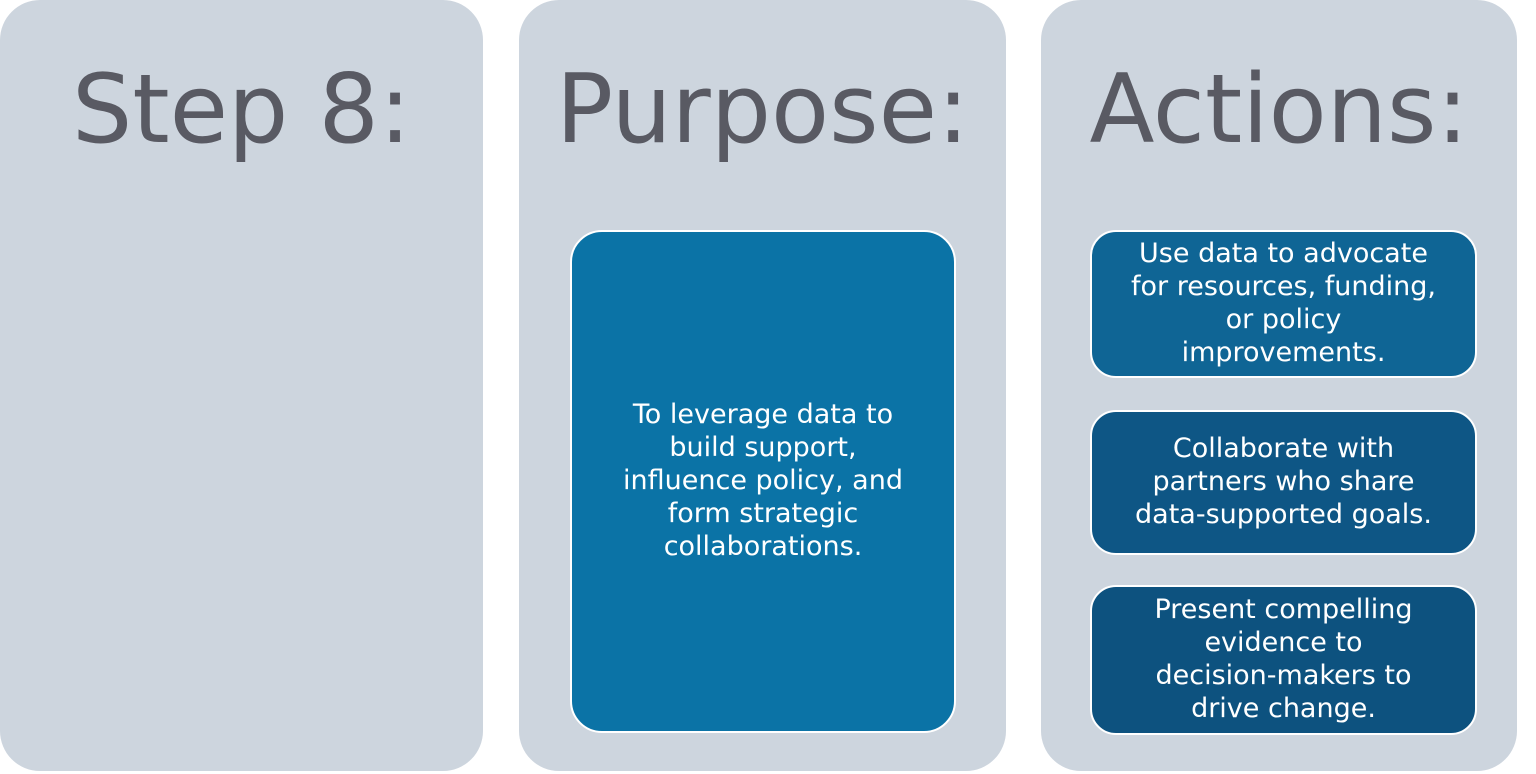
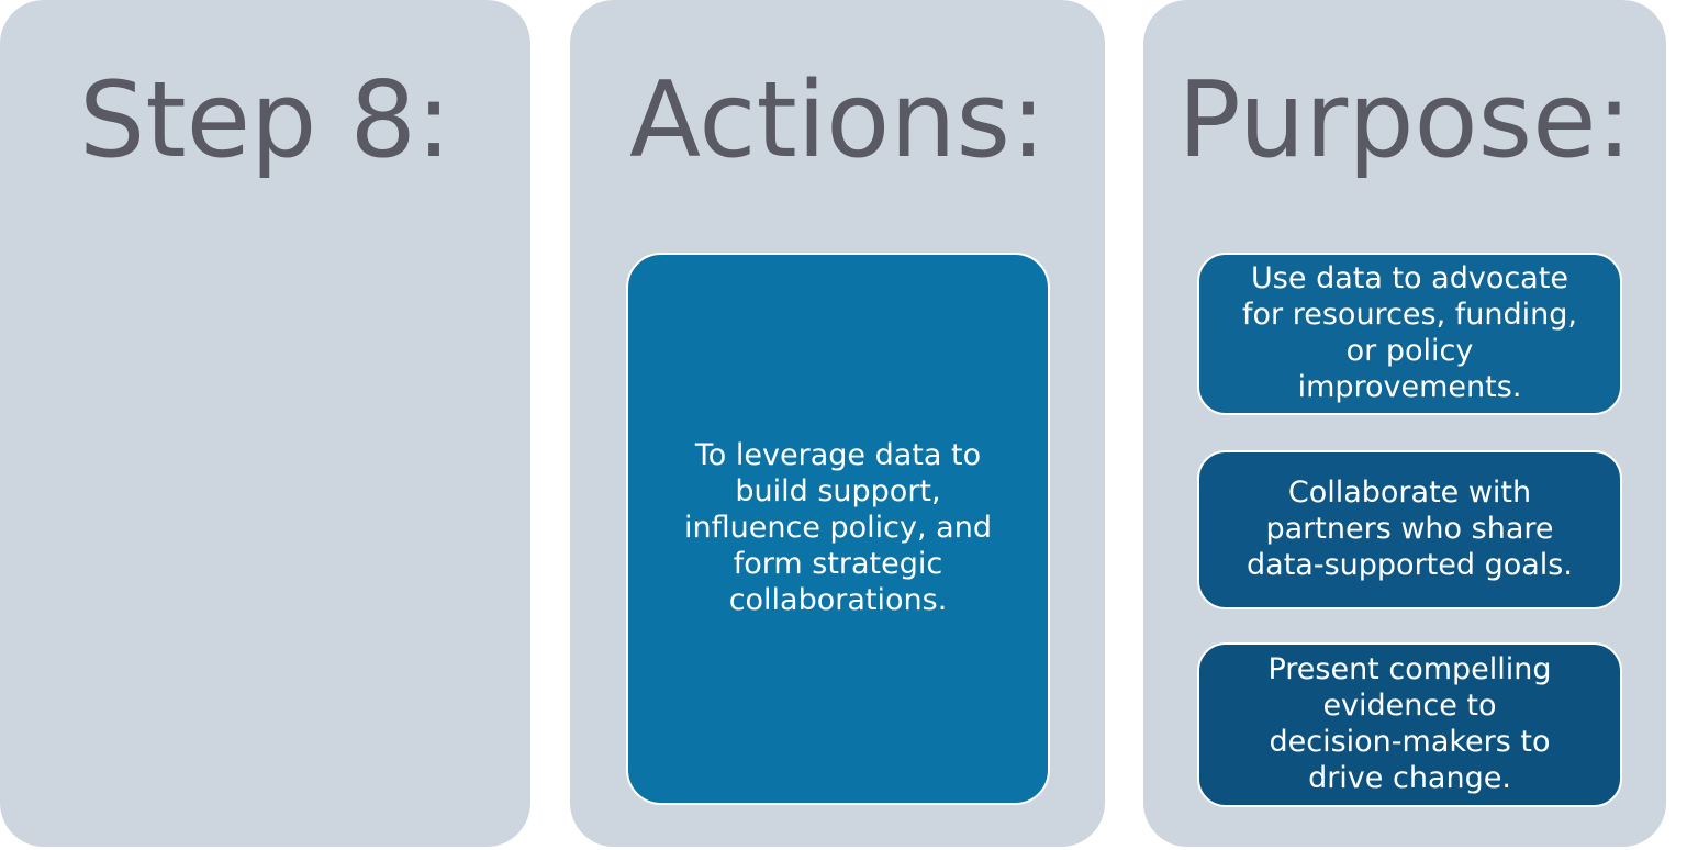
  Step 8:
- Purpose:
+ Actions:
  To leverage data to
  build support,
  influence policy, and
  form strategic
  collaborations.
- Actions:
+ Purpose:
  Use data to advocate
  for resources, funding,
  or policy
  improvements.
  Collaborate with
  partners who share
  data-supported goals.
  Present compelling
  evidence to
  decision-makers to
  drive change.
